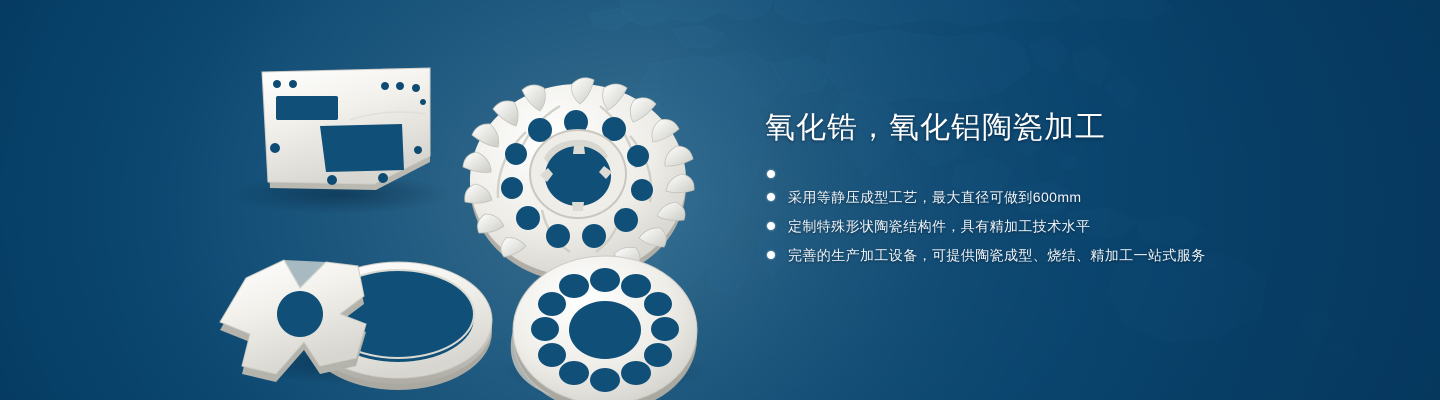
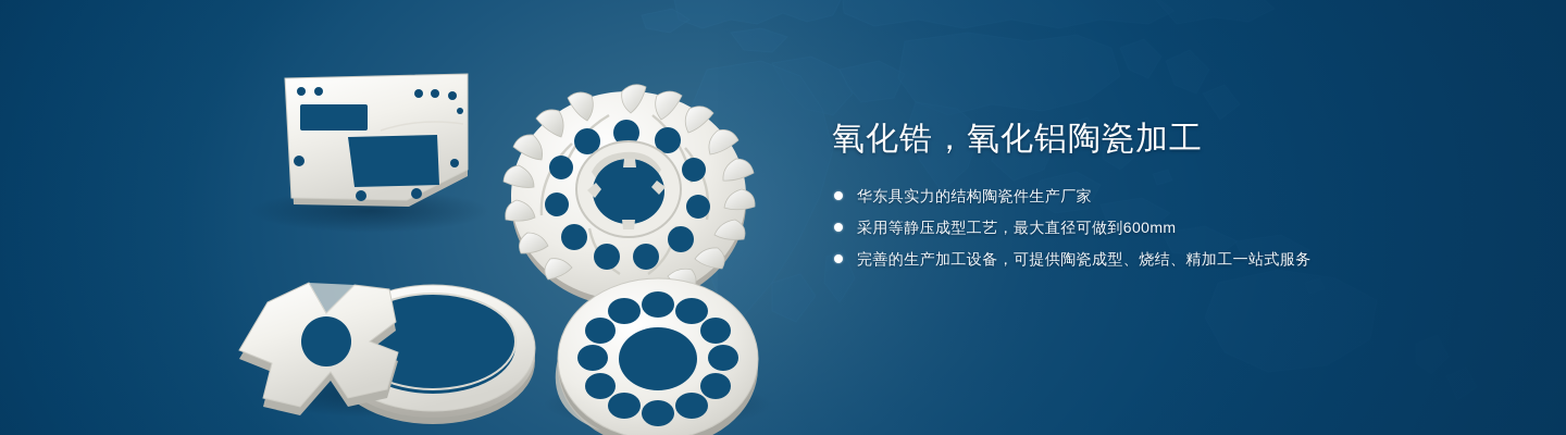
  氧化锆，氧化铝陶瓷加工
+ 华东具实力的结构陶瓷件生产厂家
  采用等静压成型工艺，最大直径可做到600mm
- 定制特殊形状陶瓷结构件，具有精加工技术水平
  完善的生产加工设备，可提供陶瓷成型、烧结、精加工一站式服务
